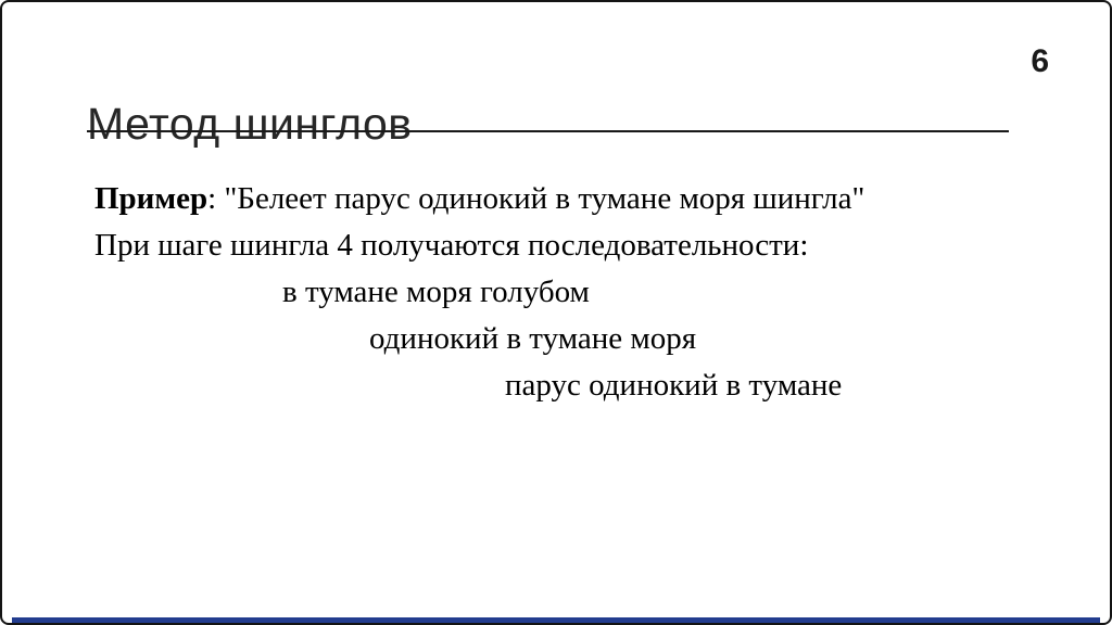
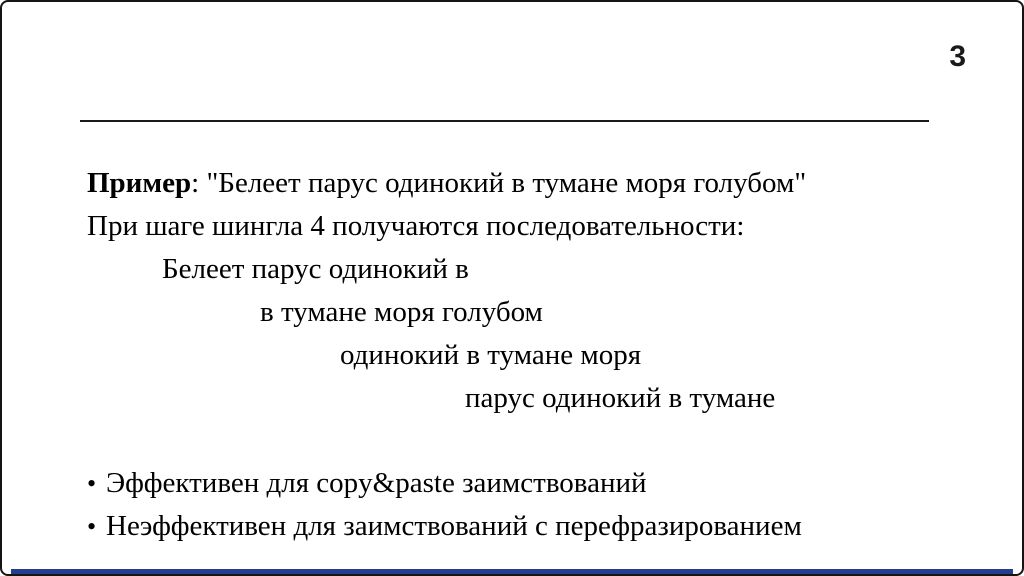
- 6
+ 3
- Метод шинглов
- Пример: "Белеет парус одинокий в тумане моря шингла"
+ Пример: "Белеет парус одинокий в тумане моря голубом"
  При шаге шингла 4 получаются последовательности:
+ Белеет парус одинокий в
  в тумане моря голубом
  одинокий в тумане моря
  парус одинокий в тумане
+ • Эффективен для copy&paste заимствований
+ • Неэффективен для заимствований с перефразированием
